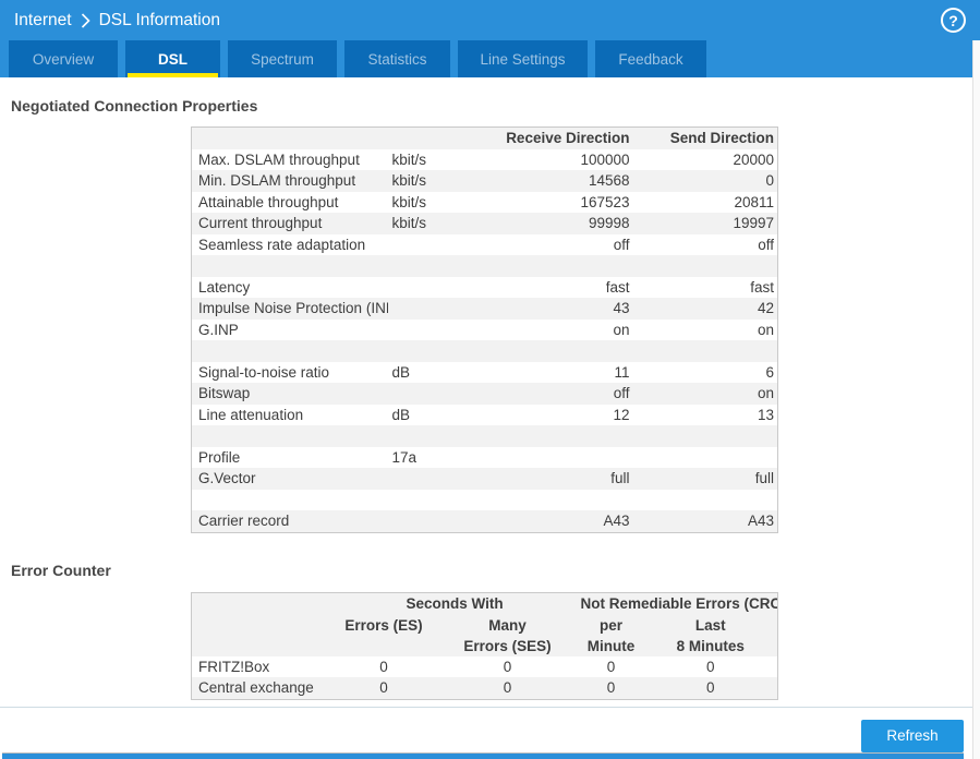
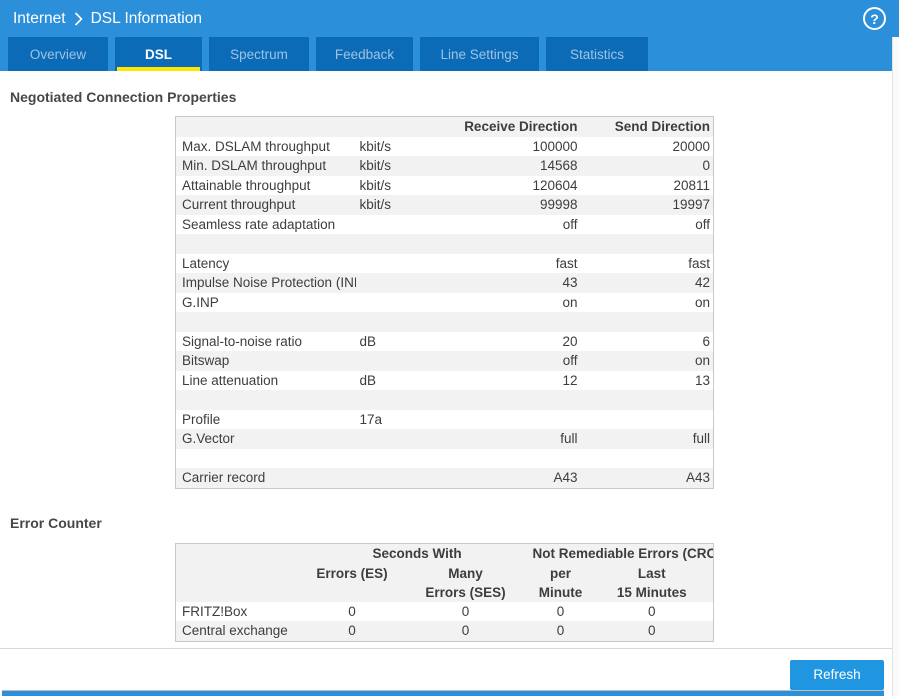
  Internet
  DSL Information
  ?
  Overview
  DSL
  Spectrum
- Statistics
+ Feedback
  Line Settings
- Feedback
+ Statistics
  Negotiated Connection Properties
  		Receive Direction	Send Direction
  Max. DSLAM throughput	kbit/s	100000	20000
  Min. DSLAM throughput	kbit/s	14568	0
- Attainable throughput	kbit/s	167523	20811
+ Attainable throughput	kbit/s	120604	20811
  Current throughput	kbit/s	99998	19997
  Seamless rate adaptation		off	off
  Latency		fast	fast
  Impulse Noise Protection (IN		43	42
  G.INP		on	on
- Signal-to-noise ratio	dB	11	6
+ Signal-to-noise ratio	dB	20	6
  Bitswap		off	on
  Line attenuation	dB	12	13
  Profile	17a
  G.Vector		full	full
  Carrier record		A43	A43
  Error Counter
  	Seconds With	Not Remediable Errors (CRC
- 	Errors (ES)	Many Errors (SES)	per Minute	Last 8 Minutes
+ 	Errors (ES)	Many Errors (SES)	per Minute	Last 15 Minutes
  FRITZ!Box	0	0	0	0
  Central exchange	0	0	0	0
  Refresh
